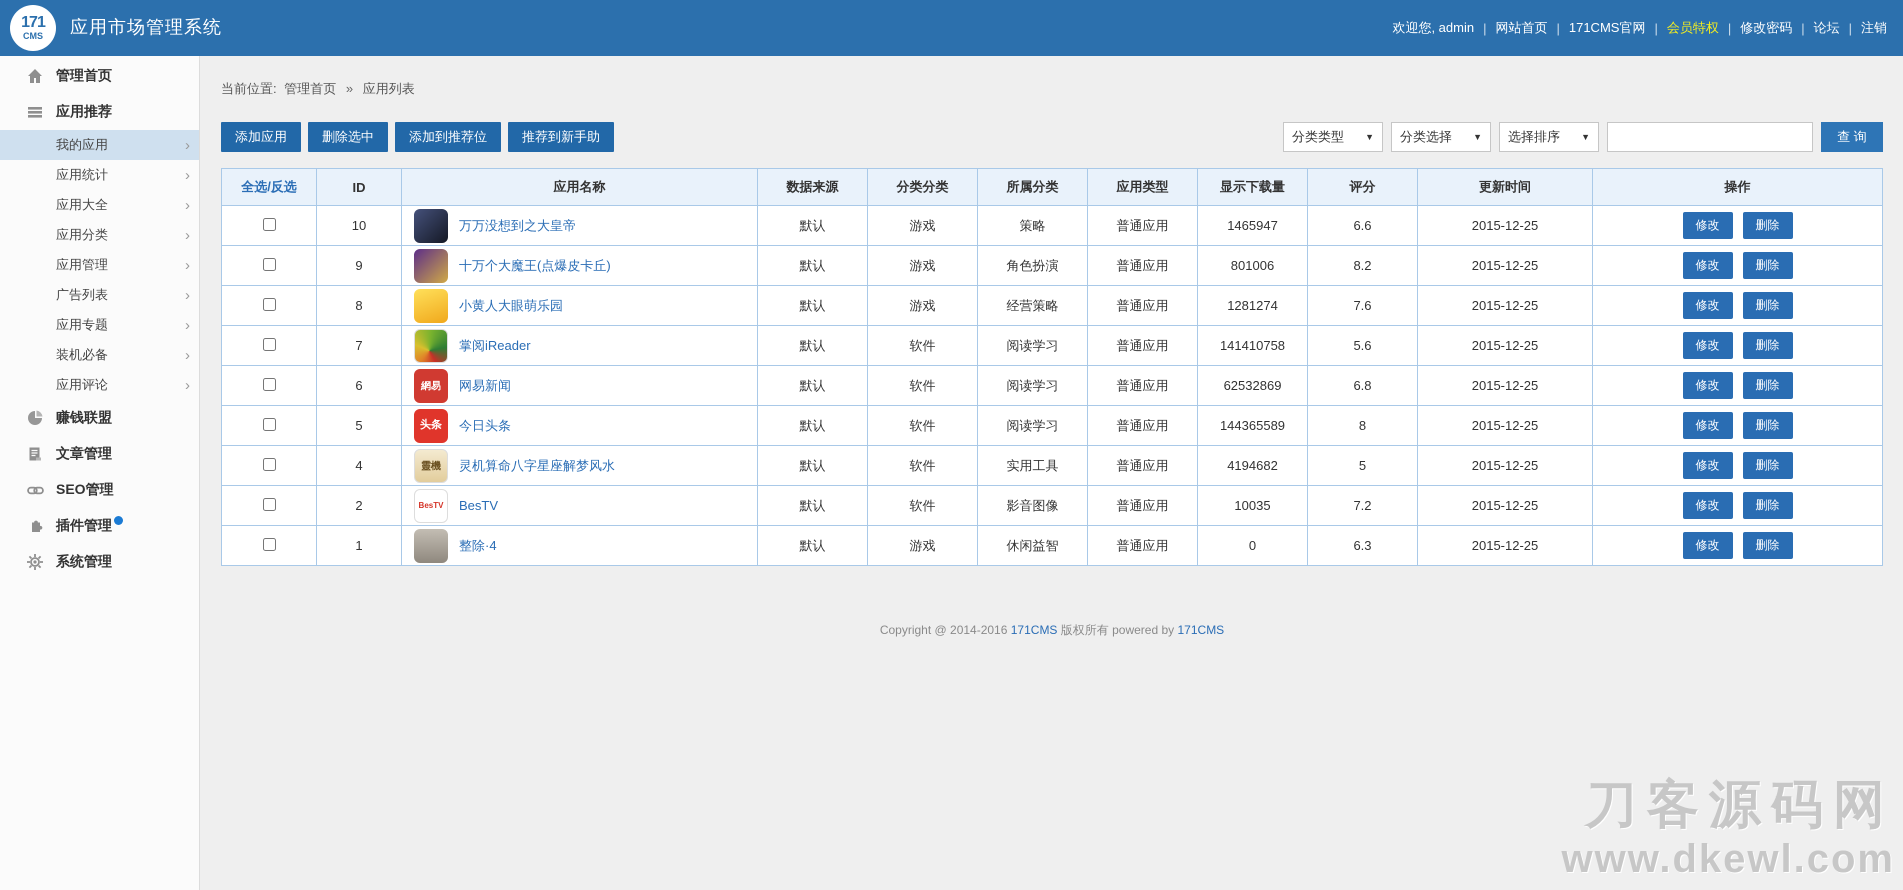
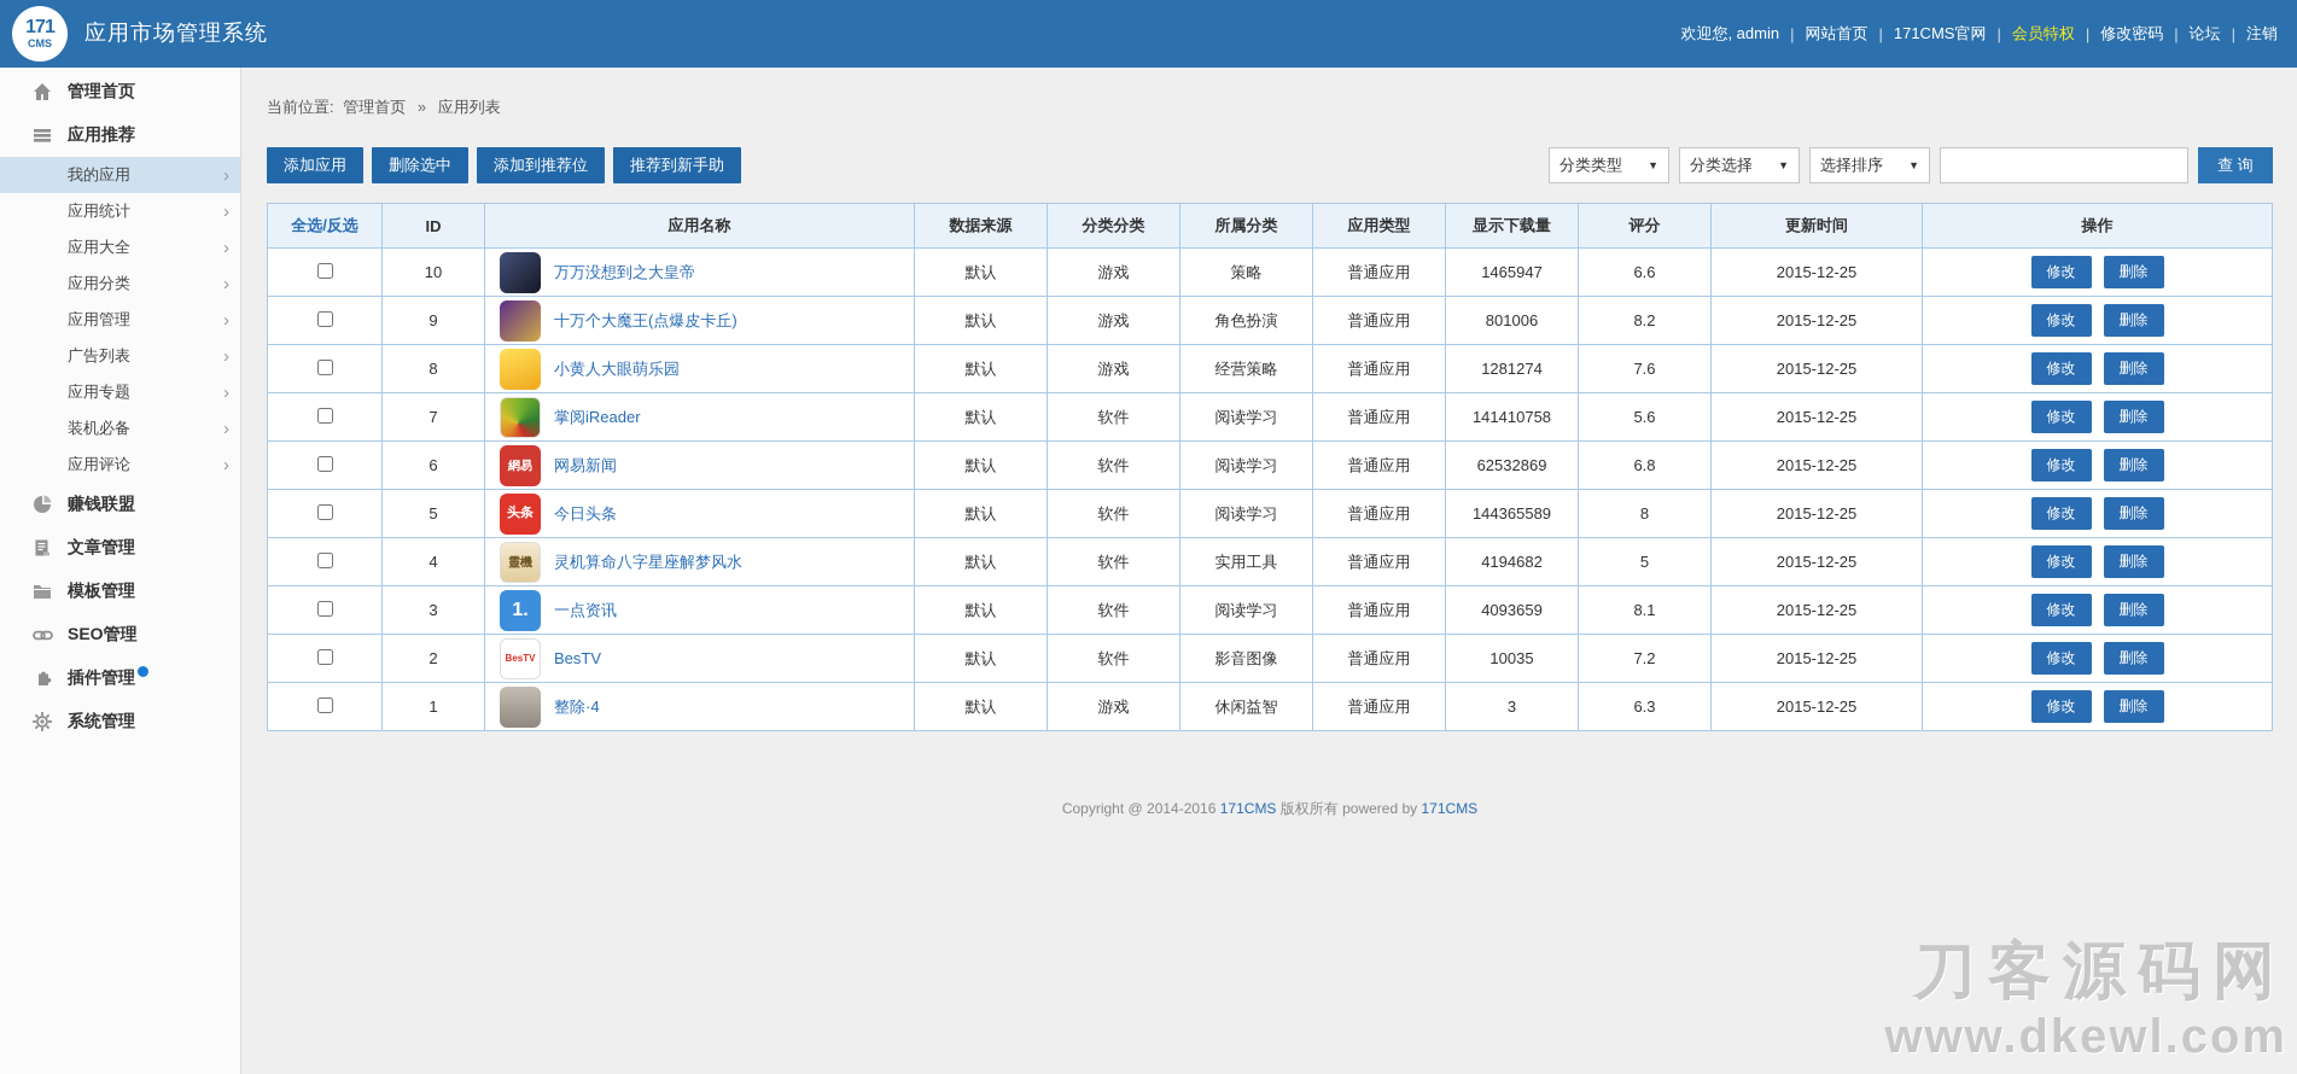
  171
  CMS
  应用市场管理系统
  欢迎您, admin
  |
  网站首页
  |
  171CMS官网
  |
  会员特权
  |
  修改密码
  |
  论坛
  |
  注销
  管理首页
  应用推荐
  我的应用
  ›
  应用统计
  ›
  应用大全
  ›
  应用分类
  ›
  应用管理
  ›
  广告列表
  ›
  应用专题
  ›
  装机必备
  ›
  应用评论
  ›
  赚钱联盟
  文章管理
+ 模板管理
  SEO管理
  插件管理
  系统管理
  当前位置: 管理首页 » 应用列表
  添加应用
  删除选中
  添加到推荐位
  推荐到新手助
  分类类型
  ▼
  分类选择
  ▼
  选择排序
  ▼
  查 询
  全选/反选	ID	应用名称	数据来源	分类分类	所属分类	应用类型	显示下载量	评分	更新时间	操作
  	10	万万没想到之大皇帝	默认	游戏	策略	普通应用	1465947	6.6	2015-12-25	修改 删除
  	9	十万个大魔王(点爆皮卡丘)	默认	游戏	角色扮演	普通应用	801006	8.2	2015-12-25	修改 删除
  	8	小黄人大眼萌乐园	默认	游戏	经营策略	普通应用	1281274	7.6	2015-12-25	修改 删除
  	7	掌阅iReader	默认	软件	阅读学习	普通应用	141410758	5.6	2015-12-25	修改 删除
  	6	網易 网易新闻	默认	软件	阅读学习	普通应用	62532869	6.8	2015-12-25	修改 删除
  	5	头条 今日头条	默认	软件	阅读学习	普通应用	144365589	8	2015-12-25	修改 删除
  	4	靈機 灵机算命八字星座解梦风水	默认	软件	实用工具	普通应用	4194682	5	2015-12-25	修改 删除
+ 	3	1. 一点资讯	默认	软件	阅读学习	普通应用	4093659	8.1	2015-12-25	修改 删除
  	2	BesTV BesTV	默认	软件	影音图像	普通应用	10035	7.2	2015-12-25	修改 删除
- 	1	整除·4	默认	游戏	休闲益智	普通应用	0	6.3	2015-12-25	修改 删除
+ 	1	整除·4	默认	游戏	休闲益智	普通应用	3	6.3	2015-12-25	修改 删除
  Copyright @ 2014-2016 171CMS 版权所有 powered by 171CMS
  刀客源码网
  www.dkewl.com
